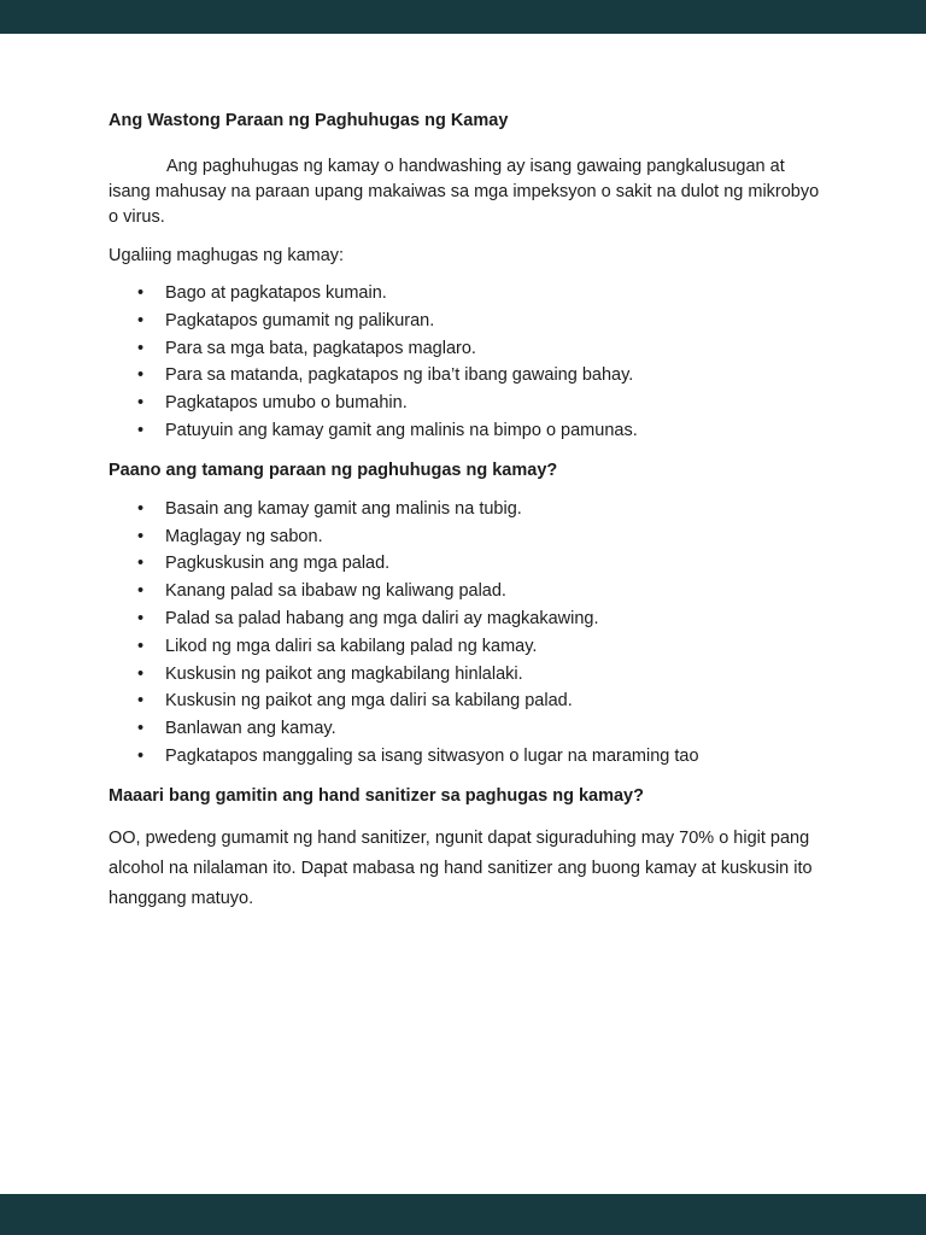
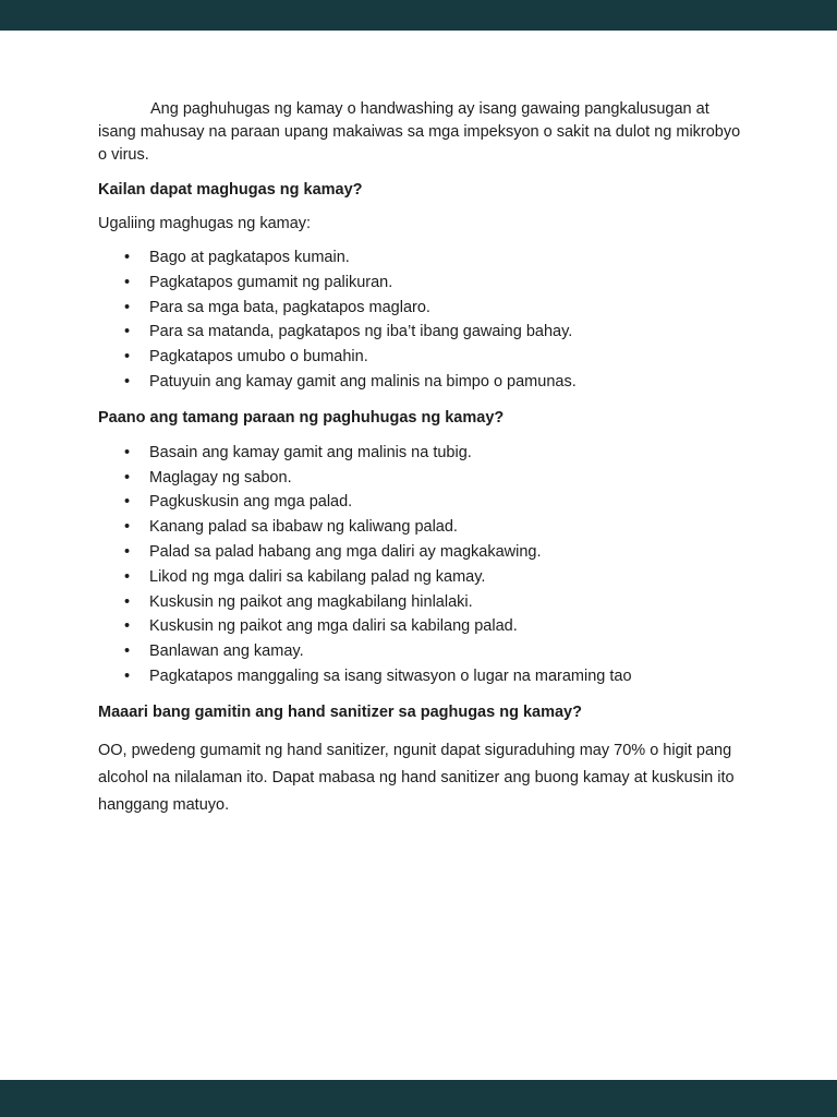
- Ang Wastong Paraan ng Paghuhugas ng Kamay
  Ang paghuhugas ng kamay o handwashing ay isang gawaing pangkalusugan at isang mahusay na paraan upang makaiwas sa mga impeksyon o sakit na dulot ng mikrobyo o virus.
+ Kailan dapat maghugas ng kamay?
  Ugaliing maghugas ng kamay:
  •
  Bago at pagkatapos kumain.
  •
  Pagkatapos gumamit ng palikuran.
  •
  Para sa mga bata, pagkatapos maglaro.
  •
  Para sa matanda, pagkatapos ng iba’t ibang gawaing bahay.
  •
  Pagkatapos umubo o bumahin.
  •
  Patuyuin ang kamay gamit ang malinis na bimpo o pamunas.
  Paano ang tamang paraan ng paghuhugas ng kamay?
  •
  Basain ang kamay gamit ang malinis na tubig.
  •
  Maglagay ng sabon.
  •
  Pagkuskusin ang mga palad.
  •
  Kanang palad sa ibabaw ng kaliwang palad.
  •
  Palad sa palad habang ang mga daliri ay magkakawing.
  •
  Likod ng mga daliri sa kabilang palad ng kamay.
  •
  Kuskusin ng paikot ang magkabilang hinlalaki.
  •
  Kuskusin ng paikot ang mga daliri sa kabilang palad.
  •
  Banlawan ang kamay.
  •
  Pagkatapos manggaling sa isang sitwasyon o lugar na maraming tao
  Maaari bang gamitin ang hand sanitizer sa paghugas ng kamay?
  OO, pwedeng gumamit ng hand sanitizer, ngunit dapat siguraduhing may 70% o higit pang alcohol na nilalaman ito. Dapat mabasa ng hand sanitizer ang buong kamay at kuskusin ito hanggang matuyo.
